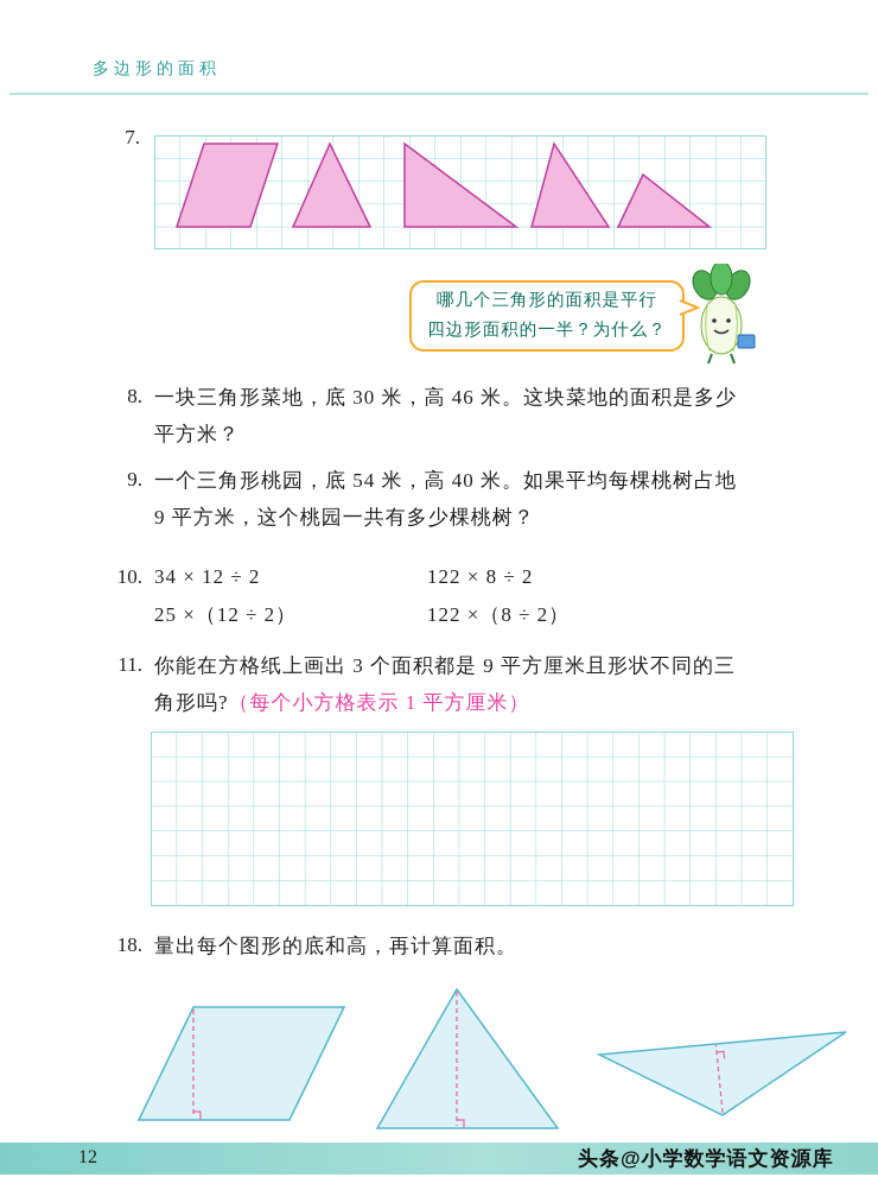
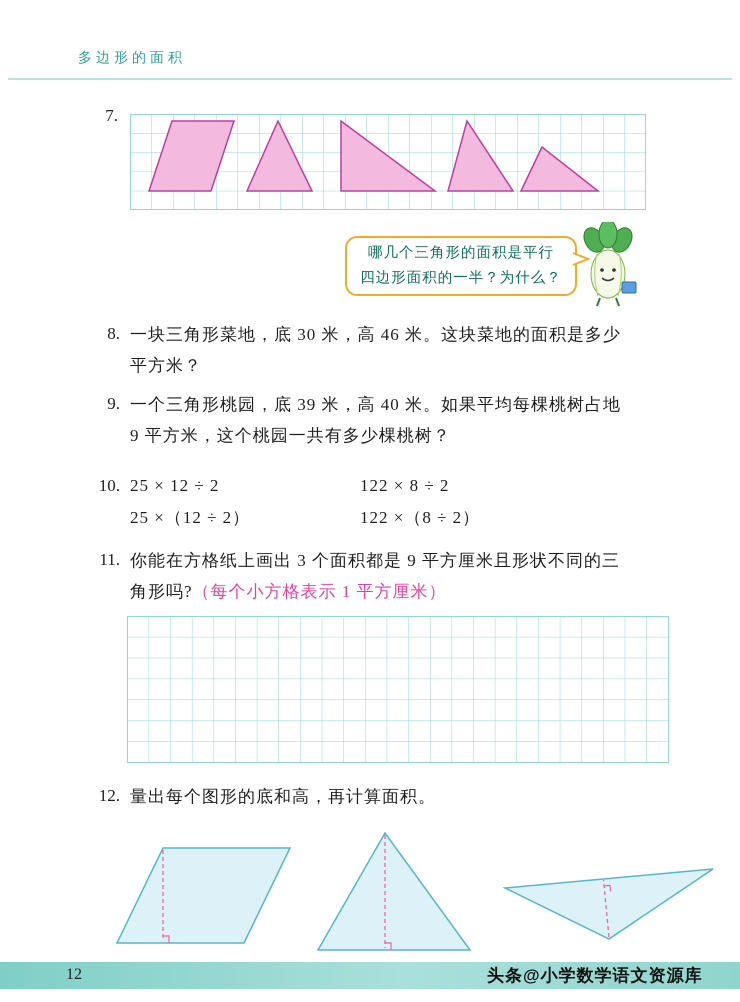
  多边形的面积
  7.
  哪几个三角形的面积是平行
  四边形面积的一半？为什么？
  8.
  一块三角形菜地，底 30 米，高 46 米。这块菜地的面积是多少
  平方米？
  9.
- 一个三角形桃园，底 54 米，高 40 米。如果平均每棵桃树占地
+ 一个三角形桃园，底 39 米，高 40 米。如果平均每棵桃树占地
  9 平方米，这个桃园一共有多少棵桃树？
  10.
- 34 × 12 ÷ 2
+ 25 × 12 ÷ 2
  122 × 8 ÷ 2
  25 ×（12 ÷ 2）
  122 ×（8 ÷ 2）
  11.
  你能在方格纸上画出 3 个面积都是 9 平方厘米且形状不同的三
  角形吗?（每个小方格表示 1 平方厘米）
- 18.
+ 12.
  量出每个图形的底和高，再计算面积。
  12
  头条@小学数学语文资源库
